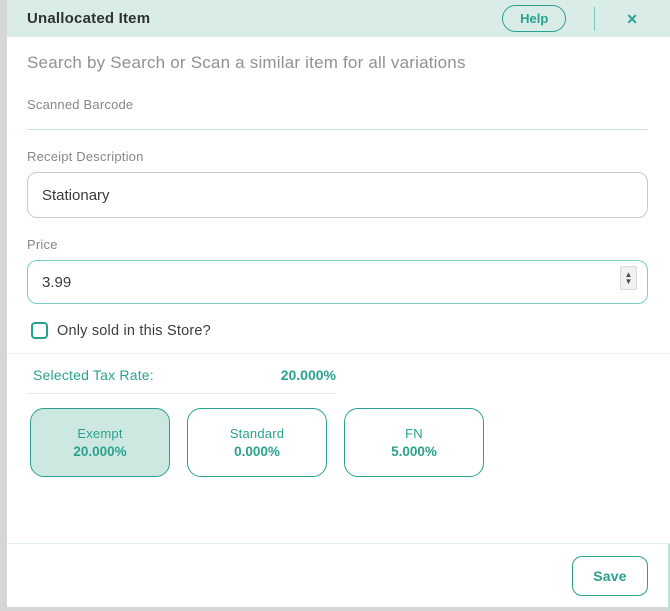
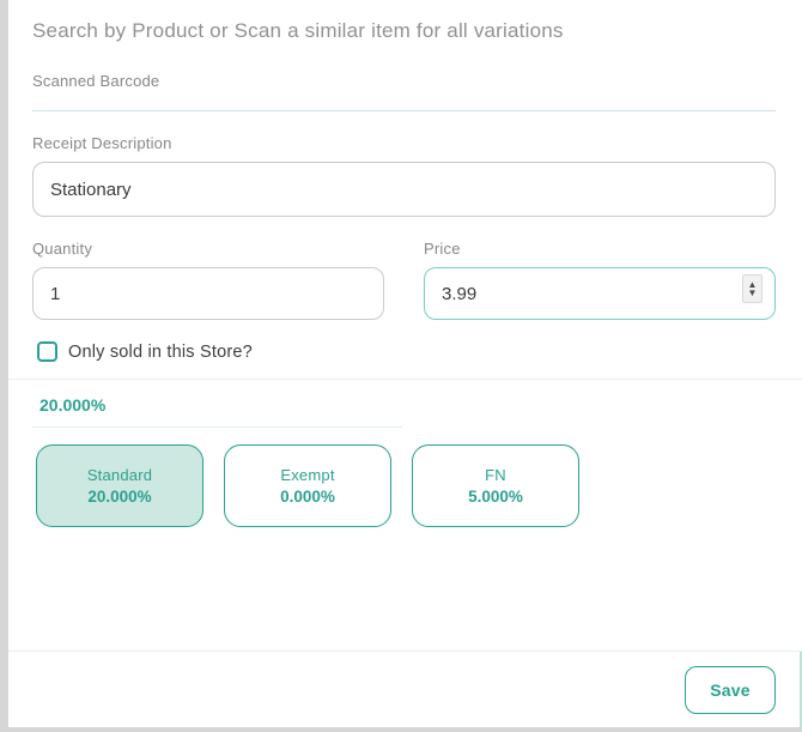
- Unallocated Item
- Help
- ✕
- Search by Search or Scan a similar item for all variations
+ Search by Product or Scan a similar item for all variations
  Scanned Barcode
  Receipt Description
  Stationary
+ Quantity
+ 1
  Price
  3.99
  ▲
  ▼
  Only sold in this Store?
- Selected Tax Rate:
  20.000%
- Exempt
+ Standard
  20.000%
- Standard
+ Exempt
  0.000%
  FN
  5.000%
  Save
